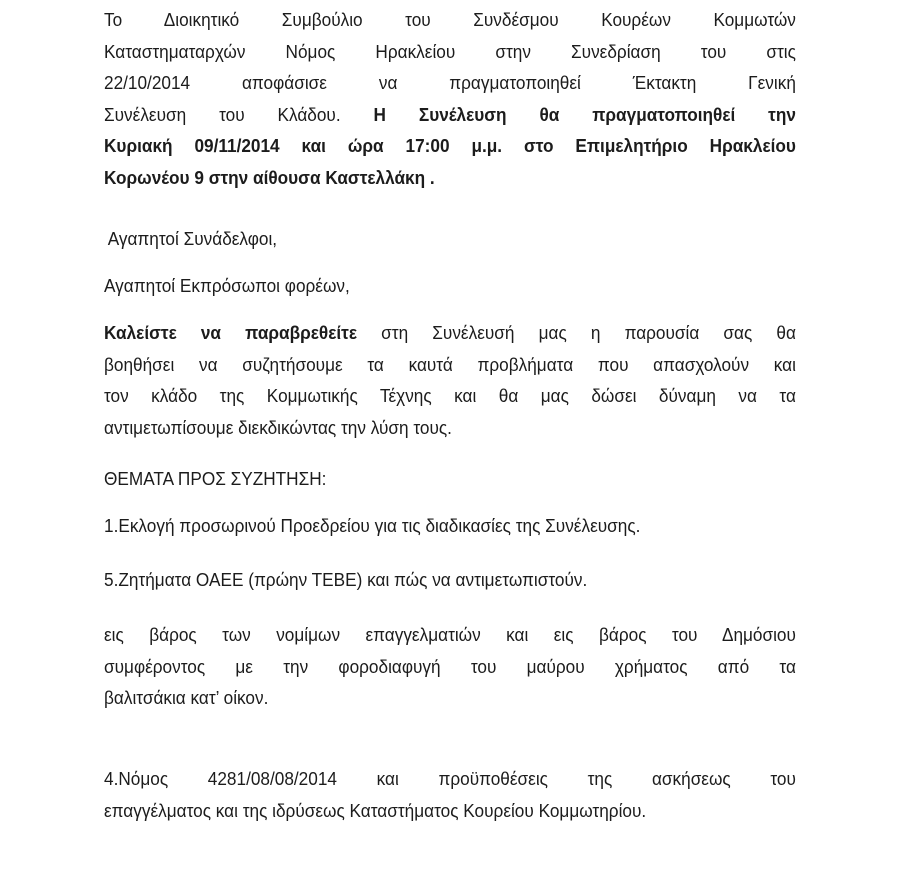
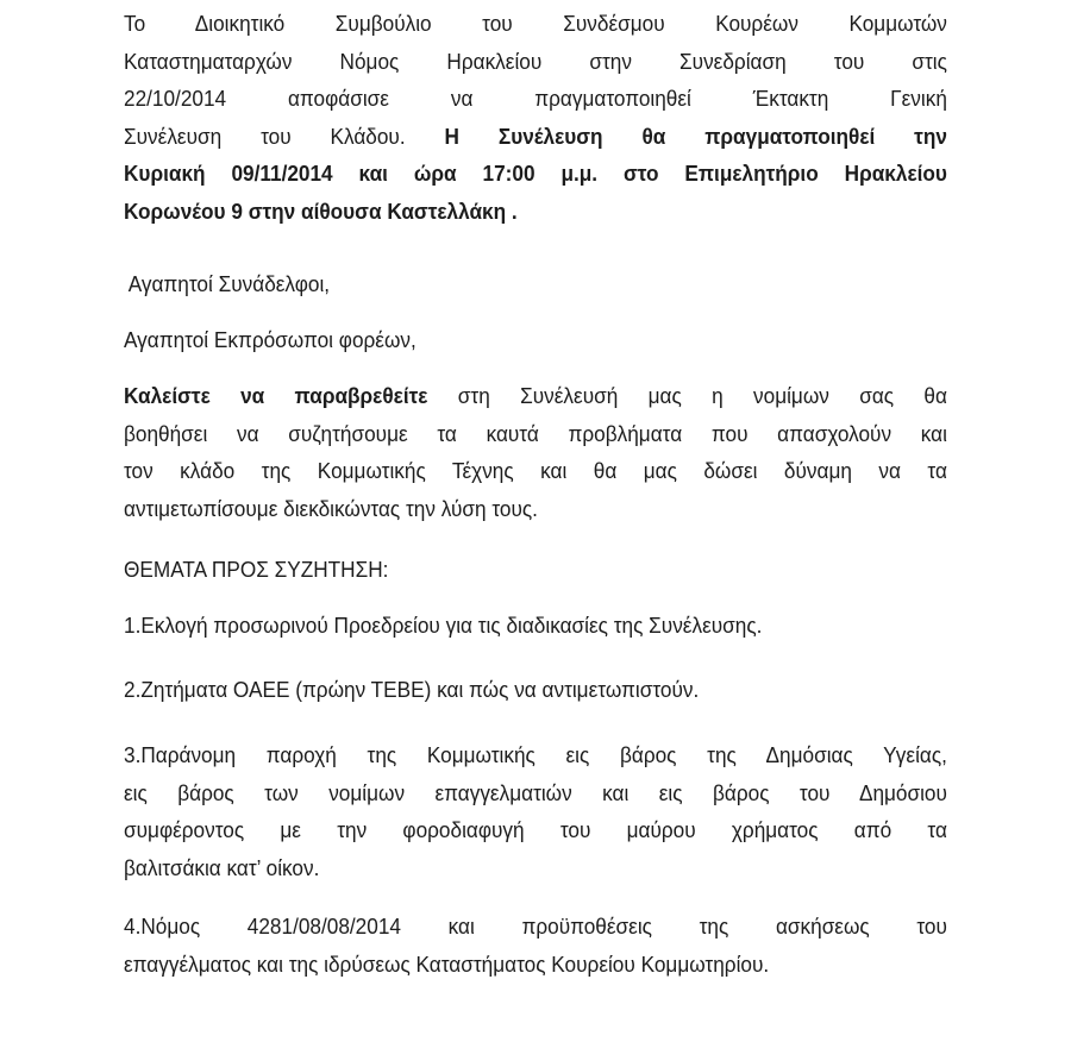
  Το Διοικητικό Συμβούλιο του Συνδέσμου Κουρέων Κομμωτών
  Καταστηματαρχών Νόμος Ηρακλείου στην Συνεδρίαση του στις
  22/10/2014 αποφάσισε να πραγματοποιηθεί Έκτακτη Γενική
  Συνέλευση του Κλάδου. Η Συνέλευση θα πραγματοποιηθεί την
  Κυριακή 09/11/2014 και ώρα 17:00 μ.μ. στο Επιμελητήριο Ηρακλείου
  Κορωνέου 9 στην αίθουσα Καστελλάκη .
  Αγαπητοί Συνάδελφοι,
  Αγαπητοί Εκπρόσωποι φορέων,
- Καλείστε να παραβρεθείτε στη Συνέλευσή μας η παρουσία σας θα
+ Καλείστε να παραβρεθείτε στη Συνέλευσή μας η νομίμων σας θα
  βοηθήσει να συζητήσουμε τα καυτά προβλήματα που απασχολούν και
  τον κλάδο της Κομμωτικής Τέχνης και θα μας δώσει δύναμη να τα
  αντιμετωπίσουμε διεκδικώντας την λύση τους.
  ΘΕΜΑΤΑ ΠΡΟΣ ΣΥΖΗΤΗΣΗ:
  1.Εκλογή προσωρινού Προεδρείου για τις διαδικασίες της Συνέλευσης.
- 5.Ζητήματα ΟΑΕΕ (πρώην ΤΕΒΕ) και πώς να αντιμετωπιστούν.
+ 2.Ζητήματα ΟΑΕΕ (πρώην ΤΕΒΕ) και πώς να αντιμετωπιστούν.
+ 3.Παράνομη παροχή της Κομμωτικής εις βάρος της Δημόσιας Υγείας,
  εις βάρος των νομίμων επαγγελματιών και εις βάρος του Δημόσιου
  συμφέροντος με την φοροδιαφυγή του μαύρου χρήματος από τα
  βαλιτσάκια κατ’ οίκον.
  4.Νόμος 4281/08/08/2014 και προϋποθέσεις της ασκήσεως του
  επαγγέλματος και της ιδρύσεως Καταστήματος Κουρείου Κομμωτηρίου.
